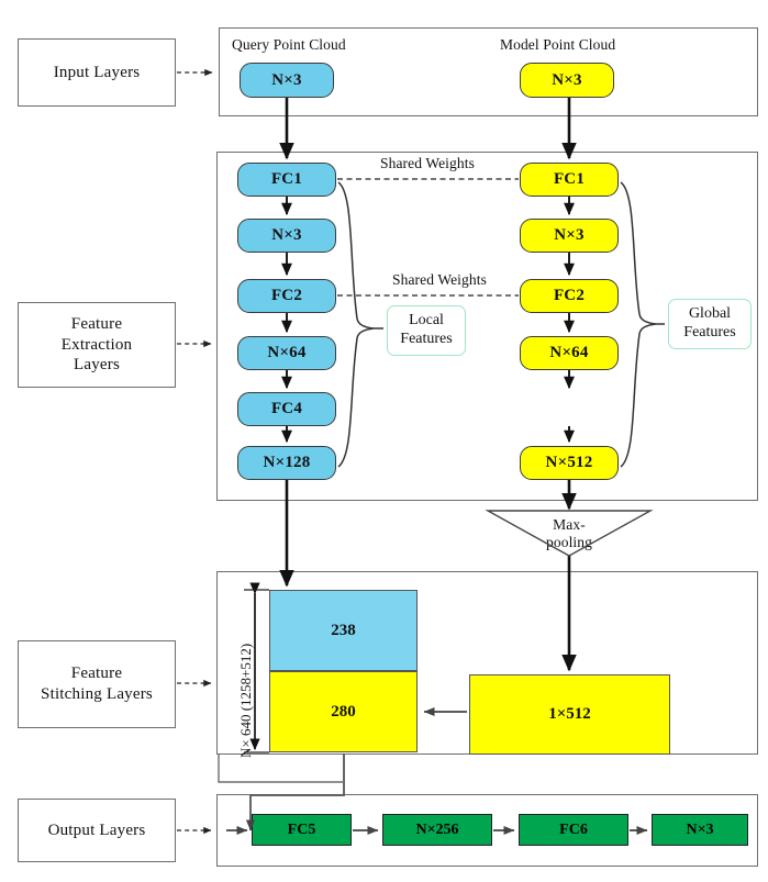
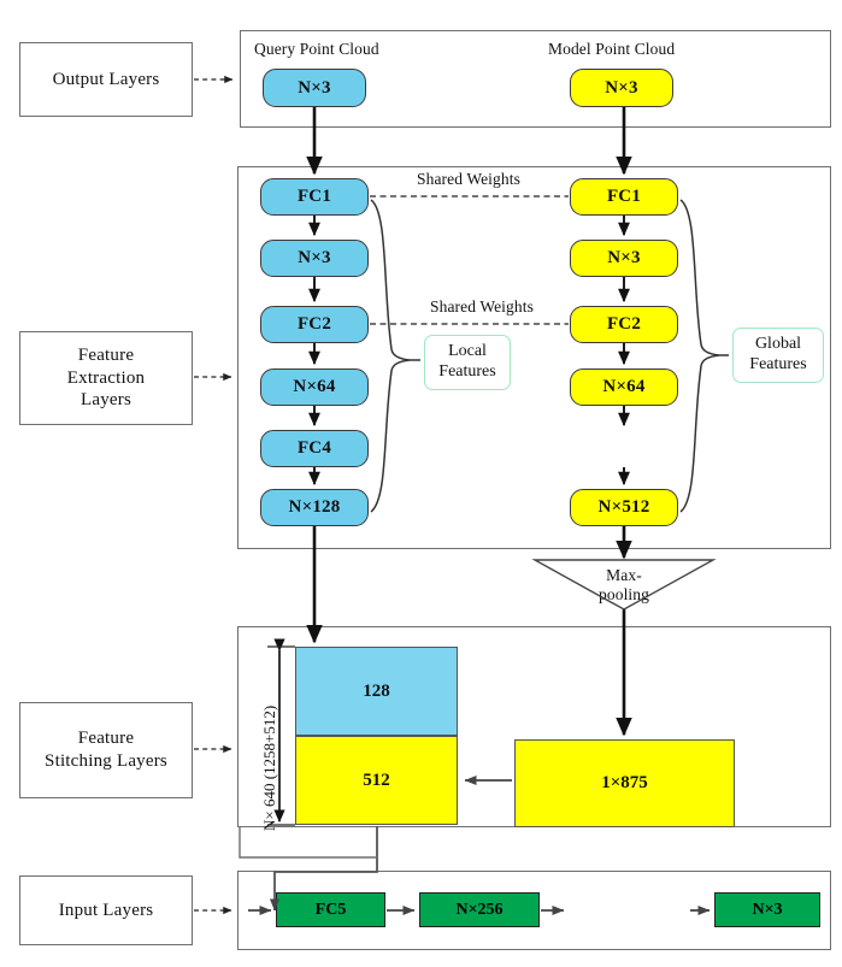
- Input Layers
+ Output Layers
  Feature
  Extraction
  Layers
  Feature
  Stitching Layers
- Output Layers
+ Input Layers
  Query Point Cloud
  N×3
  Model Point Cloud
  N×3
  FC1
  N×3
  FC2
  N×64
  FC4
  N×128
  FC1
  N×3
  FC2
  N×64
  N×512
  Shared Weights
  Shared Weights
  Local
  Features
  Global
  Features
  Max-
  pooling
- 238
+ 128
- 280
+ 512
- 1×512
+ 1×875
  FC5
  N×256
- FC6
  N×3
